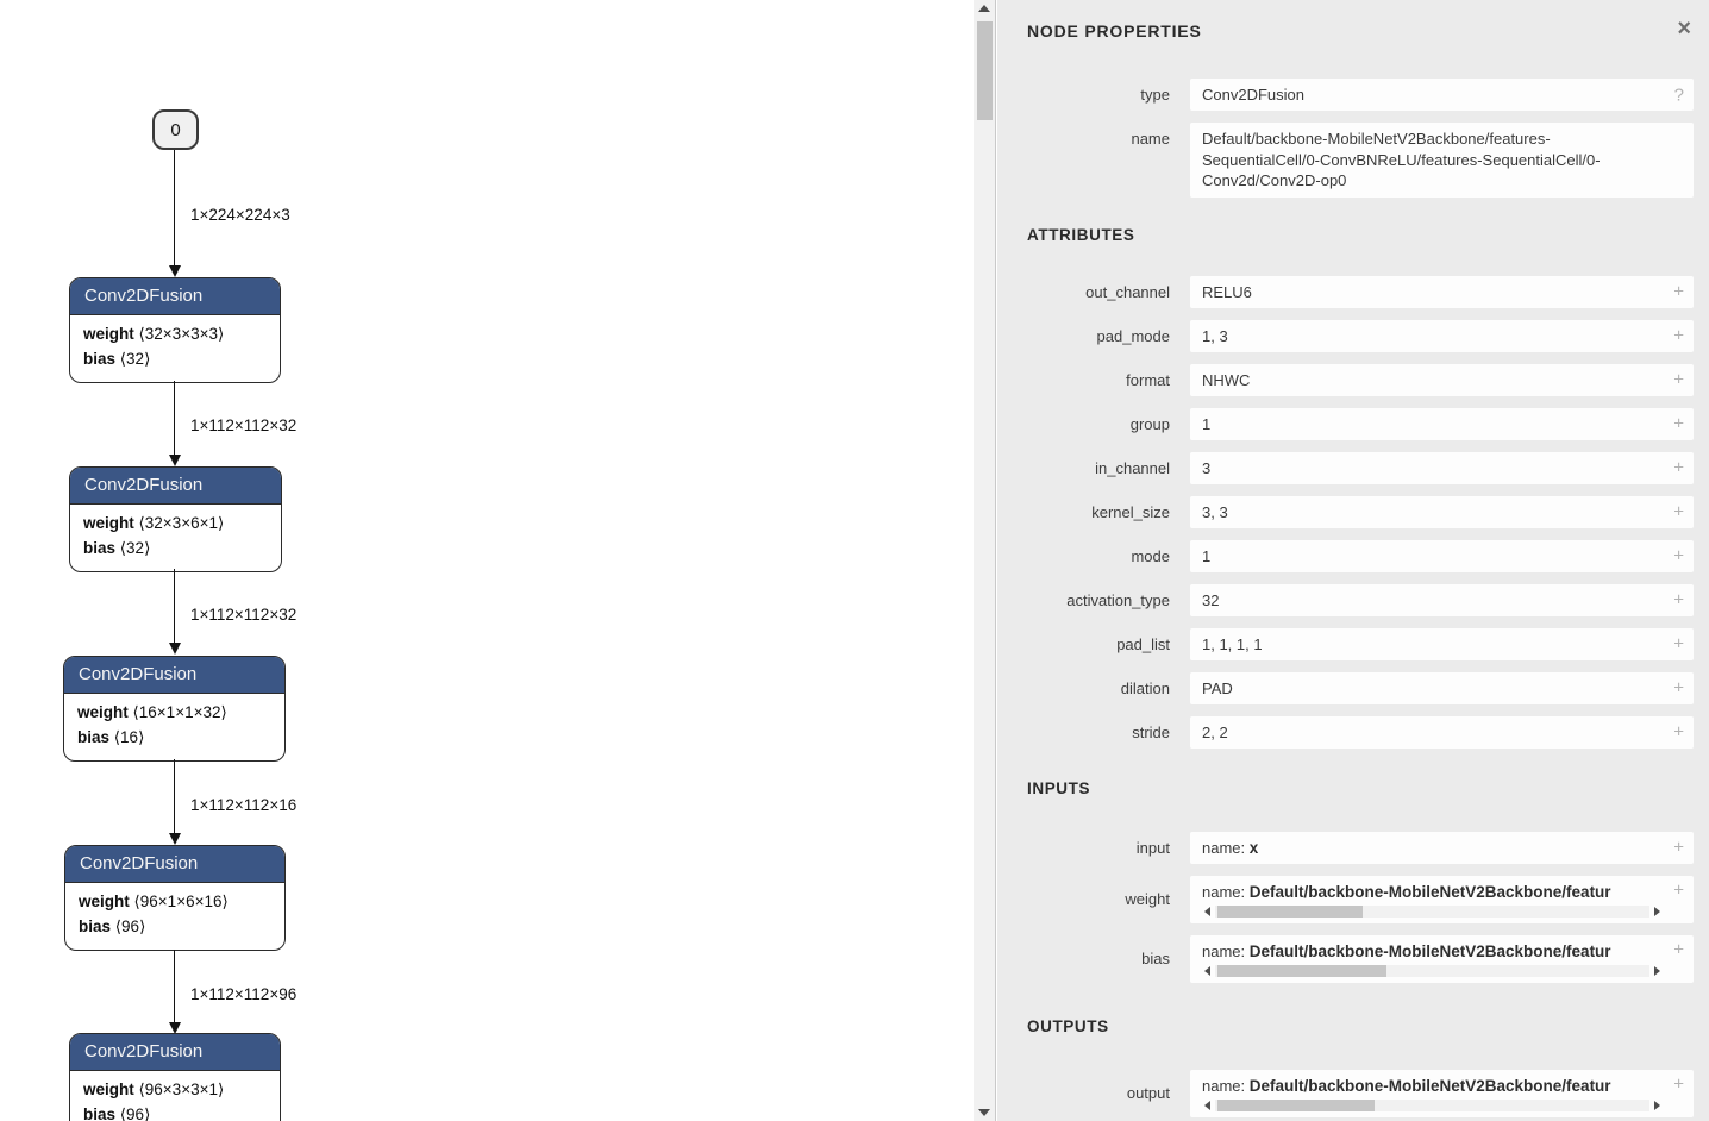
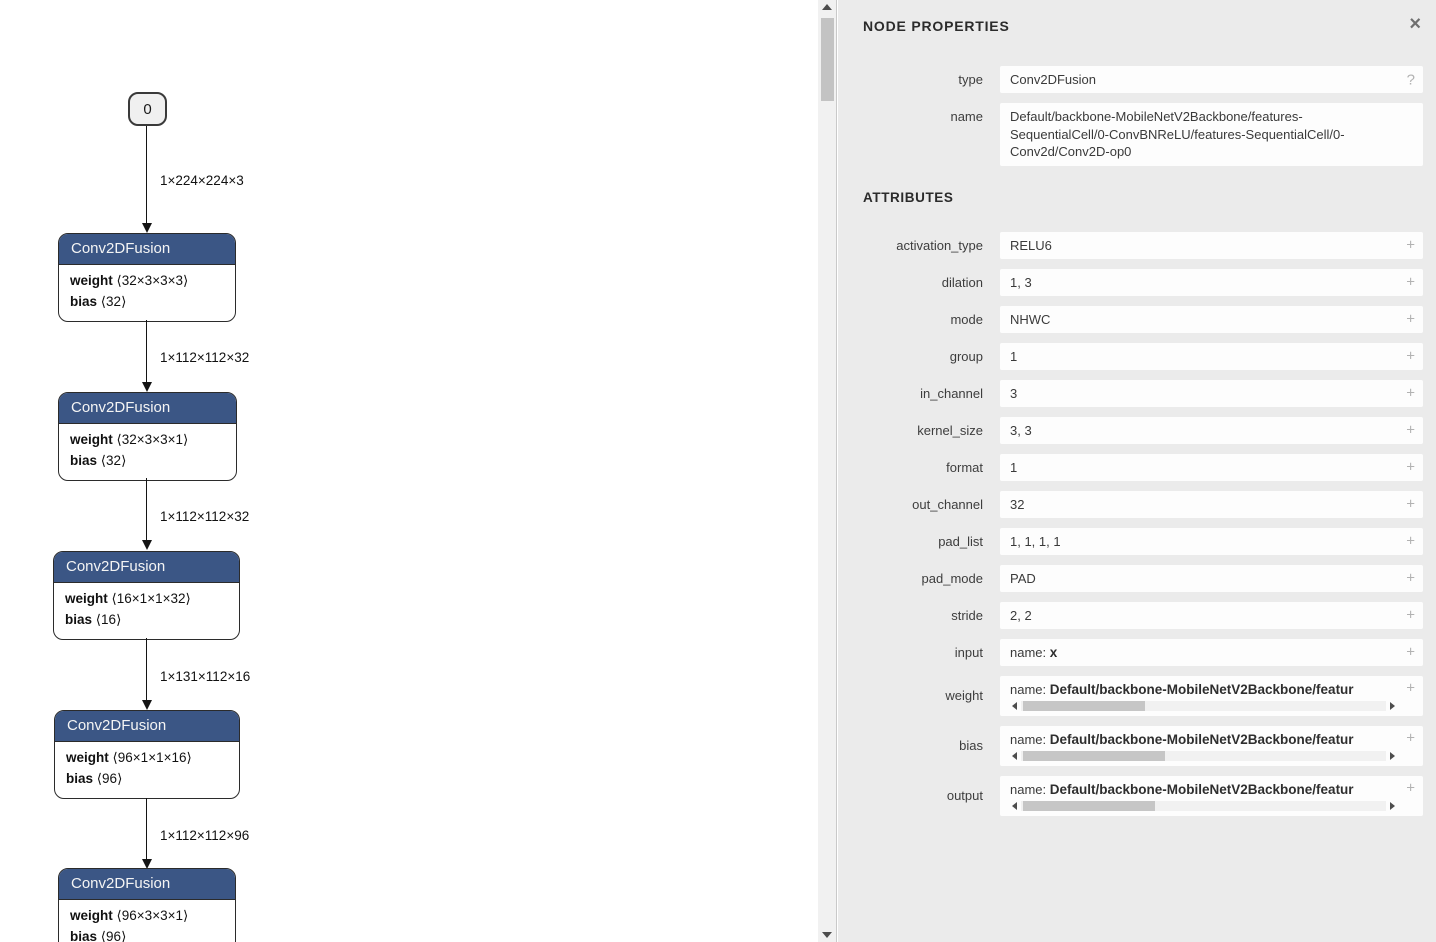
  0
  1×224×224×3
  Conv2DFusion
  weight ⟨32×3×3×3⟩
  bias ⟨32⟩
  1×112×112×32
  Conv2DFusion
- weight ⟨32×3×6×1⟩
+ weight ⟨32×3×3×1⟩
  bias ⟨32⟩
  1×112×112×32
  Conv2DFusion
  weight ⟨16×1×1×32⟩
  bias ⟨16⟩
- 1×112×112×16
+ 1×131×112×16
  Conv2DFusion
- weight ⟨96×1×6×16⟩
+ weight ⟨96×1×1×16⟩
  bias ⟨96⟩
  1×112×112×96
  Conv2DFusion
  weight ⟨96×3×3×1⟩
  bias ⟨96⟩
  NODE PROPERTIES
  ×
  type
  Conv2DFusion
  ?
  name
  Default/backbone-MobileNetV2Backbone/features-
  SequentialCell/0-ConvBNReLU/features-SequentialCell/0-
  Conv2d/Conv2D-op0
  ATTRIBUTES
- out_channel
+ activation_type
  RELU6
  +
- pad_mode
+ dilation
  1, 3
  +
- format
+ mode
  NHWC
  +
  group
  1
  +
  in_channel
  3
  +
  kernel_size
  3, 3
  +
- mode
+ format
  1
  +
- activation_type
+ out_channel
  32
  +
  pad_list
  1, 1, 1, 1
  +
- dilation
+ pad_mode
  PAD
  +
  stride
  2, 2
  +
- INPUTS
  input
  name: x
  +
  weight
  name: Default/backbone-MobileNetV2Backbone/featur
  +
  bias
  name: Default/backbone-MobileNetV2Backbone/featur
  +
- OUTPUTS
  output
  name: Default/backbone-MobileNetV2Backbone/featur
  +
